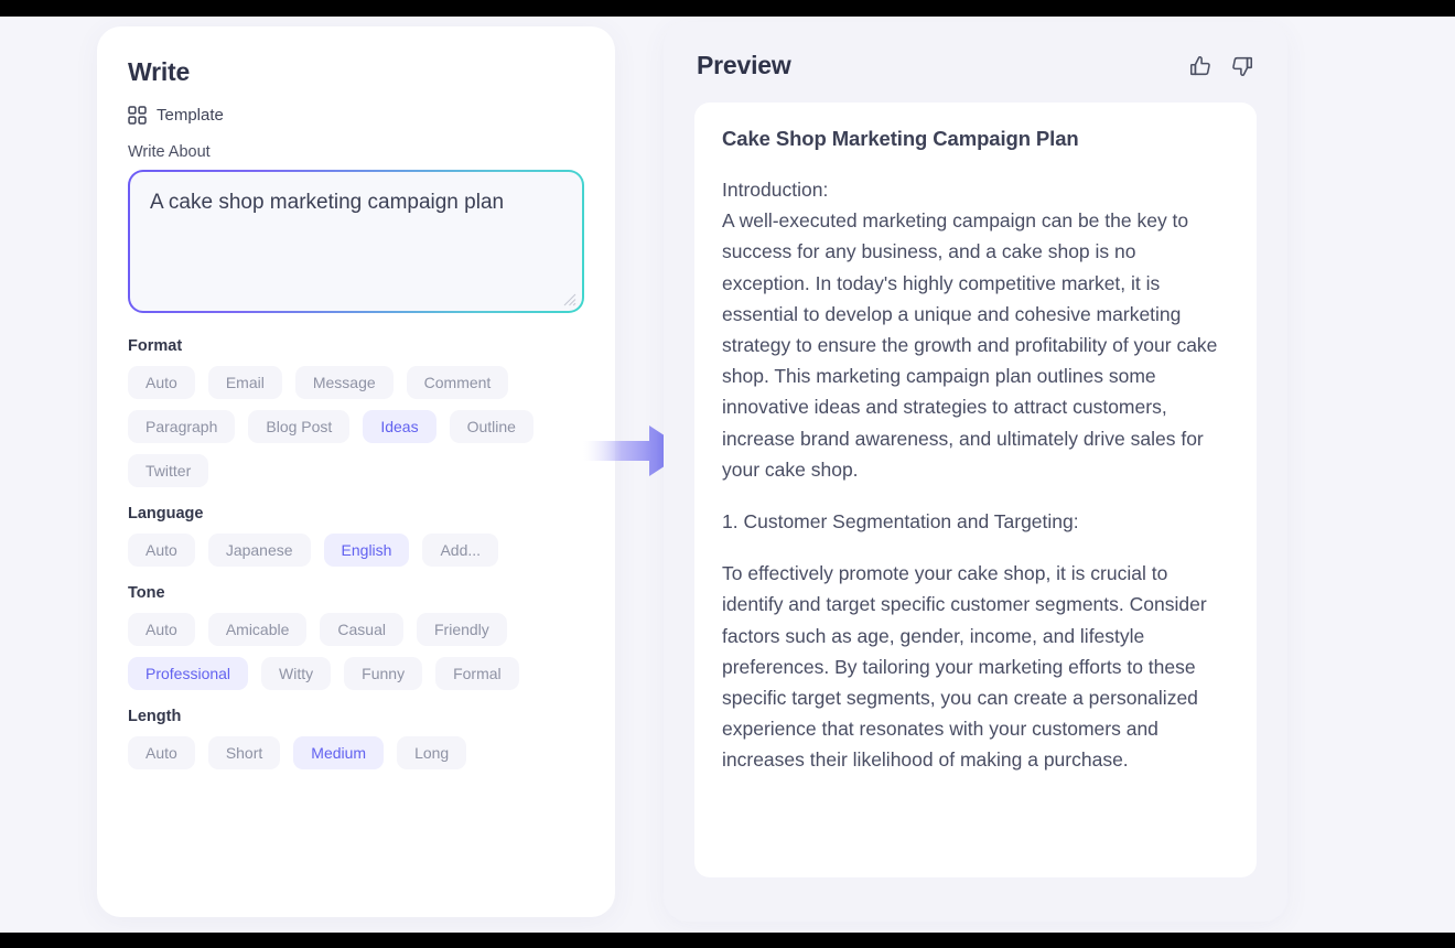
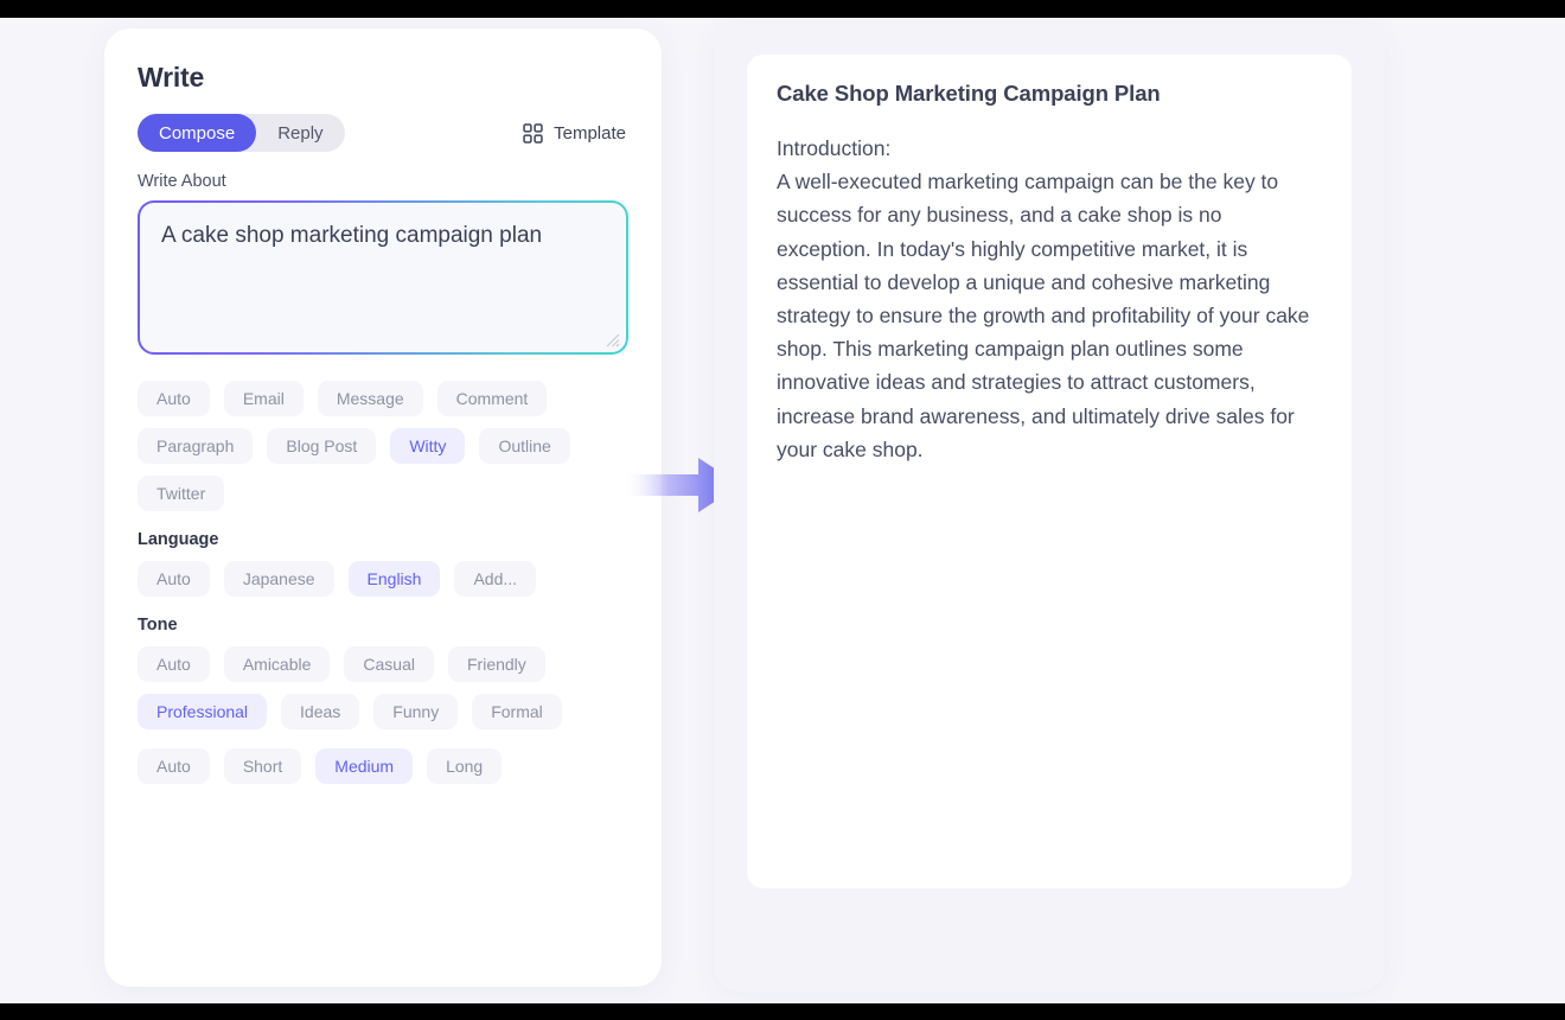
  Write
+ Compose
+ Reply
  Template
  Write About
  A cake shop marketing campaign plan
- Format
  Auto
  Email
  Message
  Comment
  Paragraph
  Blog Post
- Ideas
+ Witty
  Outline
  Twitter
  Language
  Auto
  Japanese
  English
  Add...
  Tone
  Auto
  Amicable
  Casual
  Friendly
  Professional
- Witty
+ Ideas
  Funny
  Formal
- Length
  Auto
  Short
  Medium
  Long
- Preview
  Cake Shop Marketing Campaign Plan
  Introduction:
  A well-executed marketing campaign can be the key to success for any business, and a cake shop is no exception. In today's highly competitive market, it is essential to develop a unique and cohesive marketing strategy to ensure the growth and profitability of your cake shop. This marketing campaign plan outlines some innovative ideas and strategies to attract customers, increase brand awareness, and ultimately drive sales for your cake shop.
- 1. Customer Segmentation and Targeting:
- To effectively promote your cake shop, it is crucial to identify and target specific customer segments. Consider factors such as age, gender, income, and lifestyle preferences. By tailoring your marketing efforts to these specific target segments, you can create a personalized experience that resonates with your customers and increases their likelihood of making a purchase.
